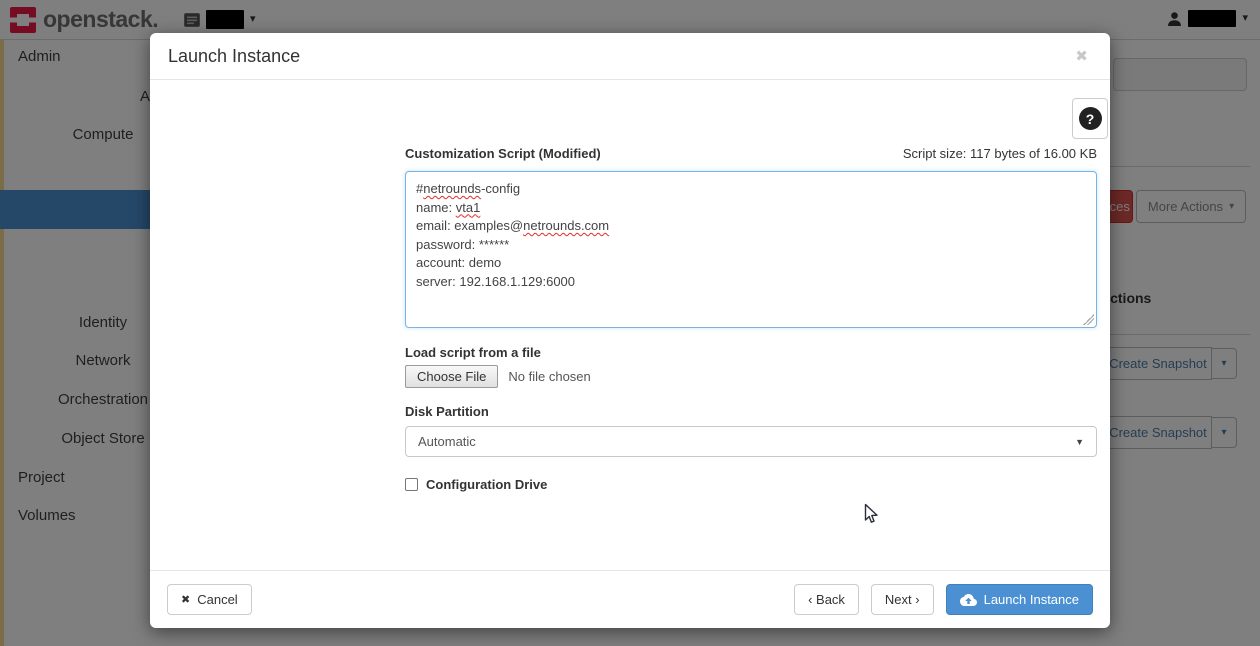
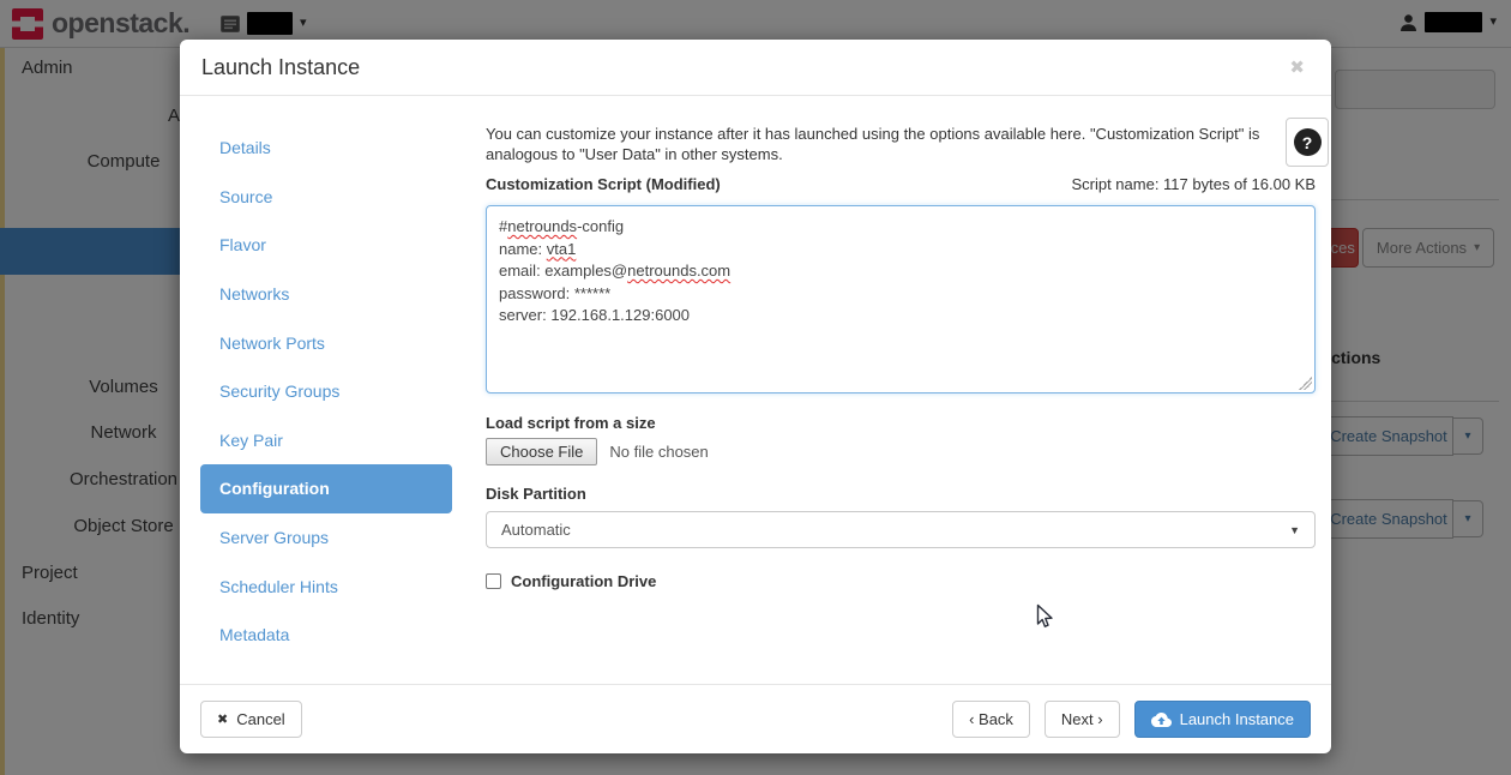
  openstack.
  ▾
  ▾
  Admin
  Compute
- Identity
+ Volumes
  Network
  Orchestration
  Object Store
  Project
- Volumes
+ Identity
  More Actions
  ▾
  ctions
  Create Snapshot
  ▾
  Create Snapshot
  ▾
  Launch Instance
  ✖
+ Details
+ Source
+ Flavor
+ Networks
+ Network Ports
+ Security Groups
+ Key Pair
+ Configuration
+ Server Groups
+ Scheduler Hints
+ Metadata
+ You can customize your instance after it has launched using the options available here. "Customization Script" is analogous to "User Data" in other systems.
  ?
  Customization Script (Modified)
- Script size: 117 bytes of 16.00 KB
+ Script name: 117 bytes of 16.00 KB
  #netrounds-config
  name: vta1
  email: examples@netrounds.com
  password: ******
- account: demo
  server: 192.168.1.129:6000
- Load script from a file
+ Load script from a size
  Choose File
  No file chosen
  Disk Partition
  Automatic
  ▼
  Configuration Drive
  ✖
  Cancel
  ‹ Back
  Next ›
  Launch Instance
